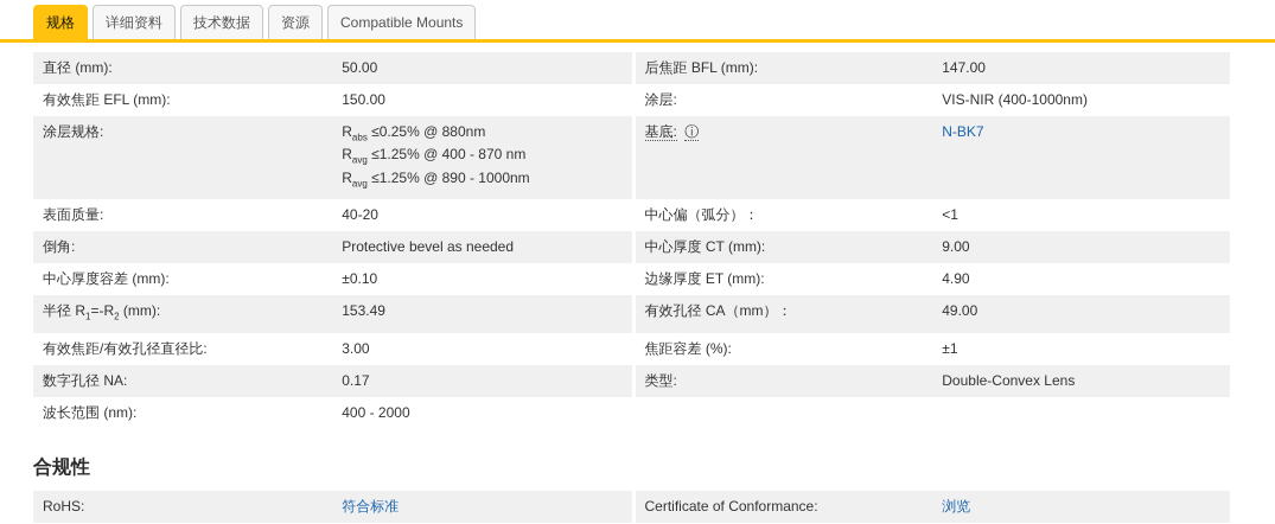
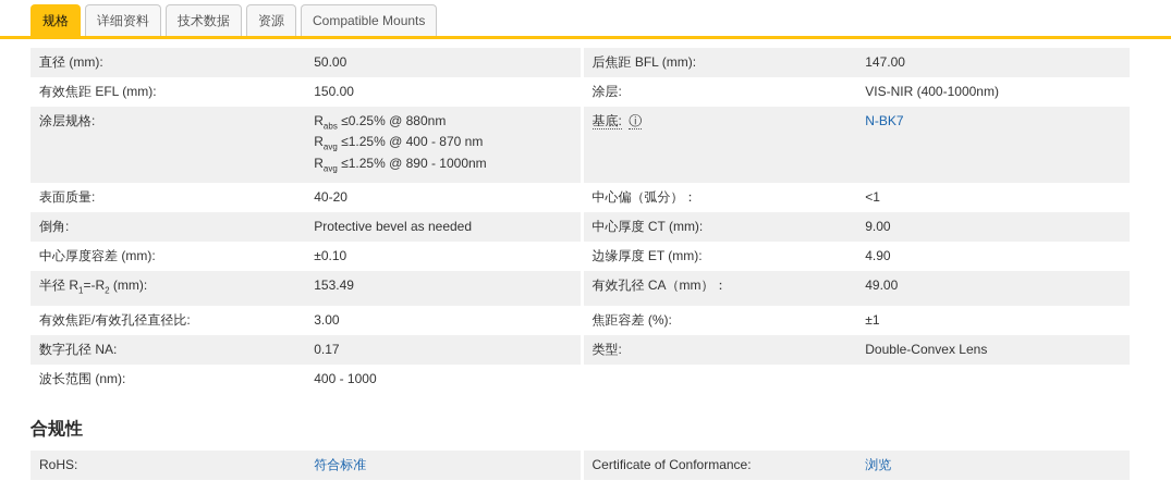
  规格
  详细资料
  技术数据
  资源
  Compatible Mounts
  直径 (mm):
  50.00
  后焦距 BFL (mm):
  147.00
  有效焦距 EFL (mm):
  150.00
  涂层:
  VIS-NIR (400-1000nm)
  涂层规格:
  Rabs ≤0.25% @ 880nm
  Ravg ≤1.25% @ 400 - 870 nm
  Ravg ≤1.25% @ 890 - 1000nm
  基底: ⓘ
  N-BK7
  表面质量:
  40-20
  中心偏（弧分）：
  <1
  倒角:
  Protective bevel as needed
  中心厚度 CT (mm):
  9.00
  中心厚度容差 (mm):
  ±0.10
  边缘厚度 ET (mm):
  4.90
  半径 R1=-R2 (mm):
  153.49
  有效孔径 CA（mm）：
  49.00
  有效焦距/有效孔径直径比:
  3.00
  焦距容差 (%):
  ±1
  数字孔径 NA:
  0.17
  类型:
  Double-Convex Lens
  波长范围 (nm):
- 400 - 2000
+ 400 - 1000
  合规性
  RoHS:
  符合标准
  Certificate of Conformance:
  浏览
